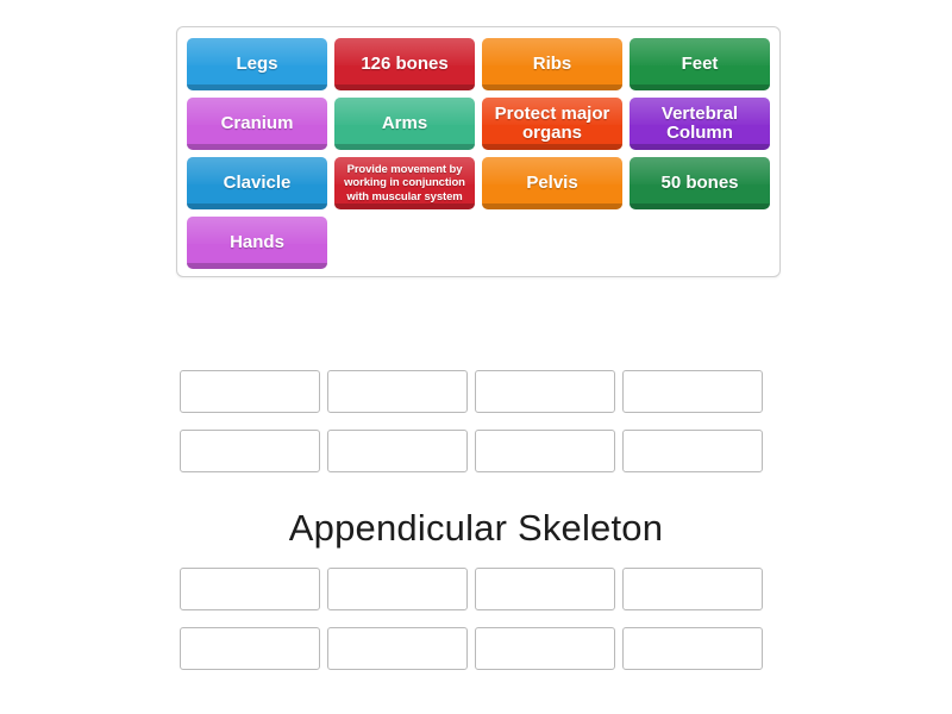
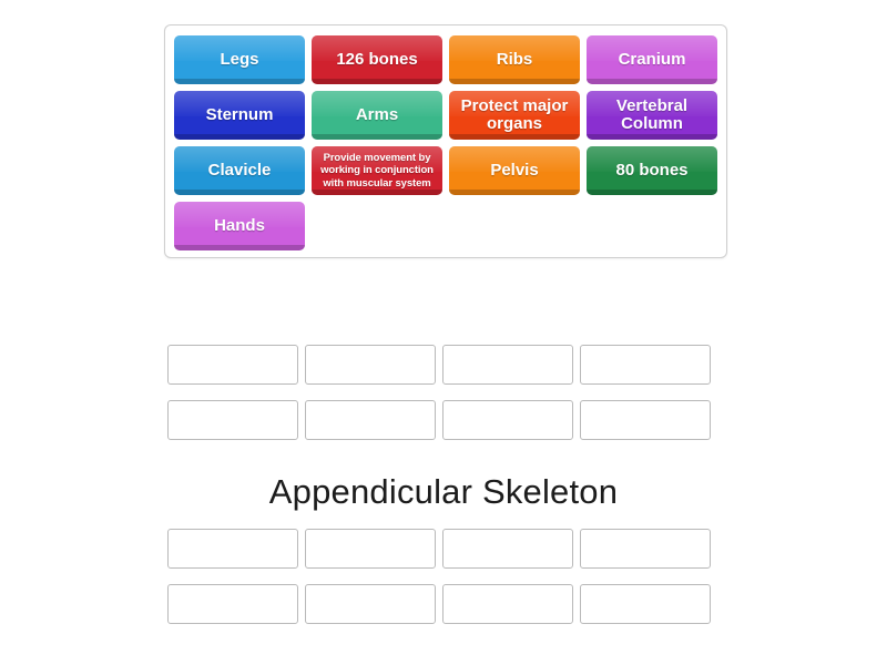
  Legs
  126 bones
  Ribs
- Feet
  Cranium
+ Sternum
  Arms
  Protect major organs
  Vertebral Column
  Clavicle
  Provide movement by working in conjunction with muscular system
  Pelvis
- 50 bones
+ 80 bones
  Hands
  Appendicular Skeleton
